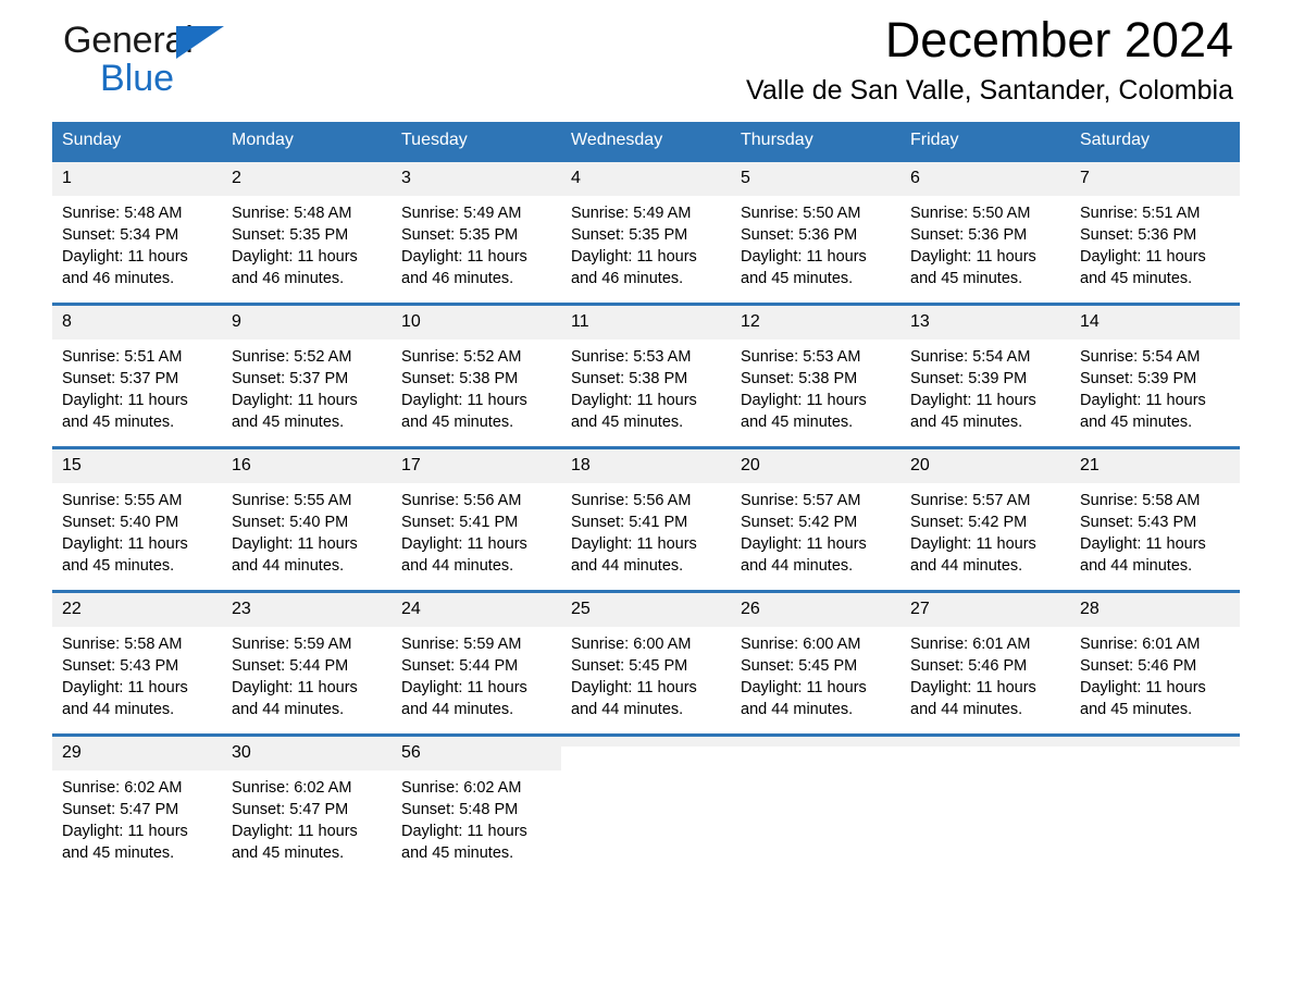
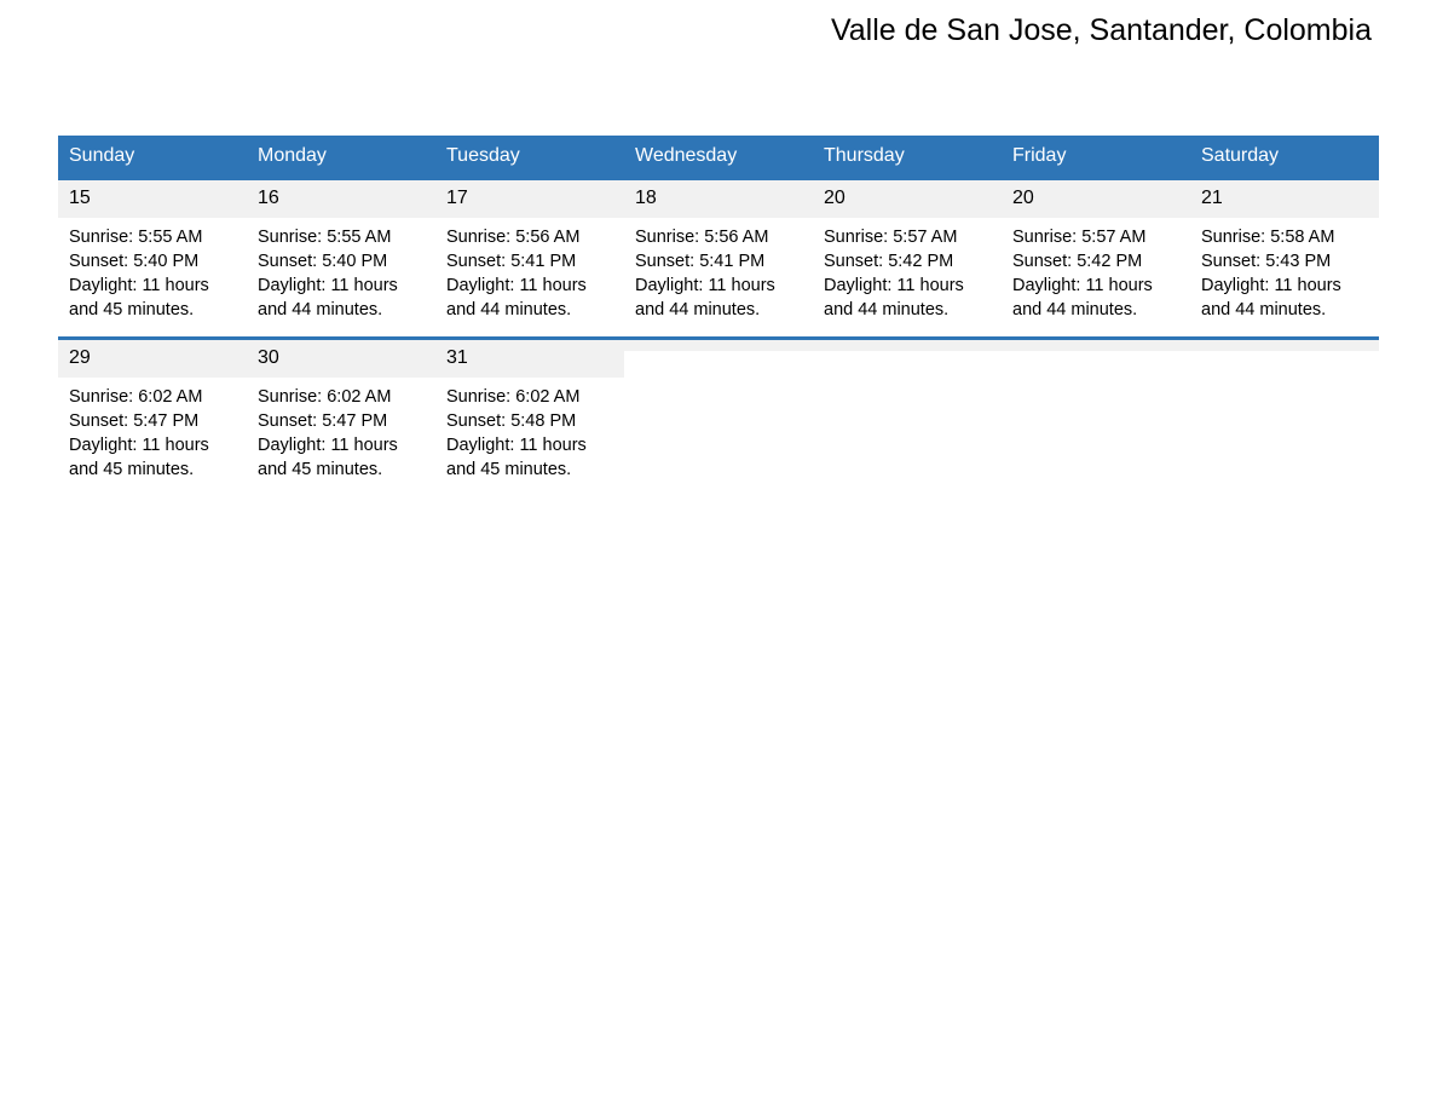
- General
- Blue
- December 2024
- Valle de San Valle, Santander, Colombia
+ Valle de San Jose, Santander, Colombia
  Sunday	Monday	Tuesday	Wednesday	Thursday	Friday	Saturday
- 1 Sunrise: 5:48 AM Sunset: 5:34 PM Daylight: 11 hours and 46 minutes.	2 Sunrise: 5:48 AM Sunset: 5:35 PM Daylight: 11 hours and 46 minutes.	3 Sunrise: 5:49 AM Sunset: 5:35 PM Daylight: 11 hours and 46 minutes.	4 Sunrise: 5:49 AM Sunset: 5:35 PM Daylight: 11 hours and 46 minutes.	5 Sunrise: 5:50 AM Sunset: 5:36 PM Daylight: 11 hours and 45 minutes.	6 Sunrise: 5:50 AM Sunset: 5:36 PM Daylight: 11 hours and 45 minutes.	7 Sunrise: 5:51 AM Sunset: 5:36 PM Daylight: 11 hours and 45 minutes.
- 8 Sunrise: 5:51 AM Sunset: 5:37 PM Daylight: 11 hours and 45 minutes.	9 Sunrise: 5:52 AM Sunset: 5:37 PM Daylight: 11 hours and 45 minutes.	10 Sunrise: 5:52 AM Sunset: 5:38 PM Daylight: 11 hours and 45 minutes.	11 Sunrise: 5:53 AM Sunset: 5:38 PM Daylight: 11 hours and 45 minutes.	12 Sunrise: 5:53 AM Sunset: 5:38 PM Daylight: 11 hours and 45 minutes.	13 Sunrise: 5:54 AM Sunset: 5:39 PM Daylight: 11 hours and 45 minutes.	14 Sunrise: 5:54 AM Sunset: 5:39 PM Daylight: 11 hours and 45 minutes.
  15 Sunrise: 5:55 AM Sunset: 5:40 PM Daylight: 11 hours and 45 minutes.	16 Sunrise: 5:55 AM Sunset: 5:40 PM Daylight: 11 hours and 44 minutes.	17 Sunrise: 5:56 AM Sunset: 5:41 PM Daylight: 11 hours and 44 minutes.	18 Sunrise: 5:56 AM Sunset: 5:41 PM Daylight: 11 hours and 44 minutes.	20 Sunrise: 5:57 AM Sunset: 5:42 PM Daylight: 11 hours and 44 minutes.	20 Sunrise: 5:57 AM Sunset: 5:42 PM Daylight: 11 hours and 44 minutes.	21 Sunrise: 5:58 AM Sunset: 5:43 PM Daylight: 11 hours and 44 minutes.
- 22 Sunrise: 5:58 AM Sunset: 5:43 PM Daylight: 11 hours and 44 minutes.	23 Sunrise: 5:59 AM Sunset: 5:44 PM Daylight: 11 hours and 44 minutes.	24 Sunrise: 5:59 AM Sunset: 5:44 PM Daylight: 11 hours and 44 minutes.	25 Sunrise: 6:00 AM Sunset: 5:45 PM Daylight: 11 hours and 44 minutes.	26 Sunrise: 6:00 AM Sunset: 5:45 PM Daylight: 11 hours and 44 minutes.	27 Sunrise: 6:01 AM Sunset: 5:46 PM Daylight: 11 hours and 44 minutes.	28 Sunrise: 6:01 AM Sunset: 5:46 PM Daylight: 11 hours and 45 minutes.
- 29 Sunrise: 6:02 AM Sunset: 5:47 PM Daylight: 11 hours and 45 minutes.	30 Sunrise: 6:02 AM Sunset: 5:47 PM Daylight: 11 hours and 45 minutes.	56 Sunrise: 6:02 AM Sunset: 5:48 PM Daylight: 11 hours and 45 minutes.
+ 29 Sunrise: 6:02 AM Sunset: 5:47 PM Daylight: 11 hours and 45 minutes.	30 Sunrise: 6:02 AM Sunset: 5:47 PM Daylight: 11 hours and 45 minutes.	31 Sunrise: 6:02 AM Sunset: 5:48 PM Daylight: 11 hours and 45 minutes.
